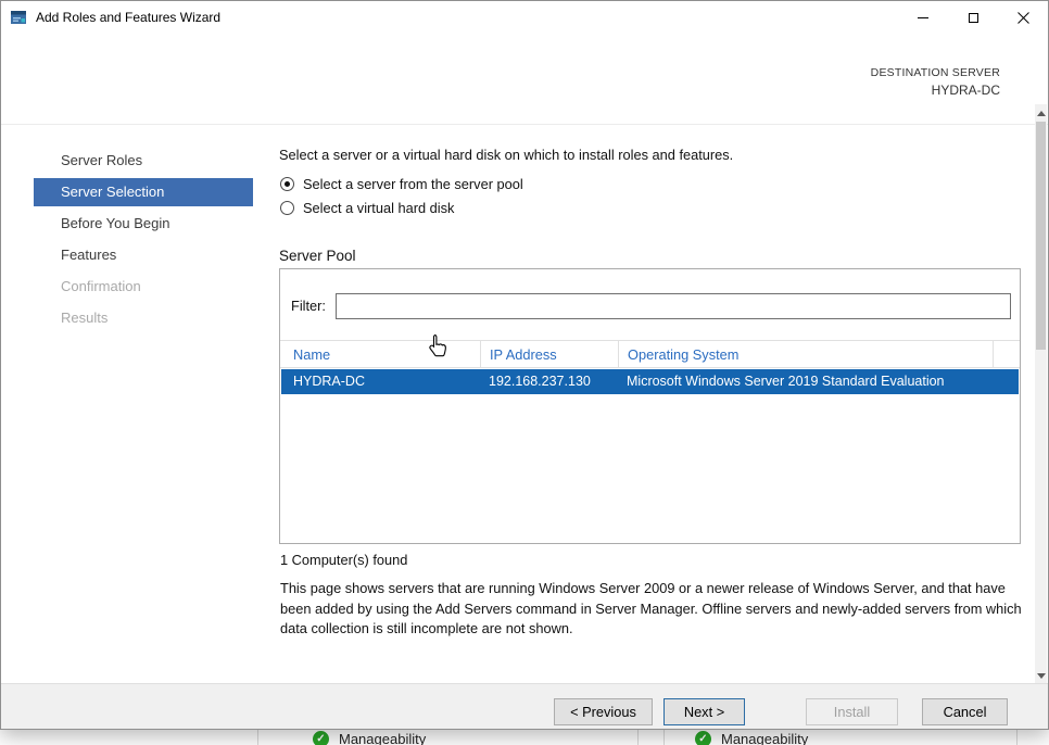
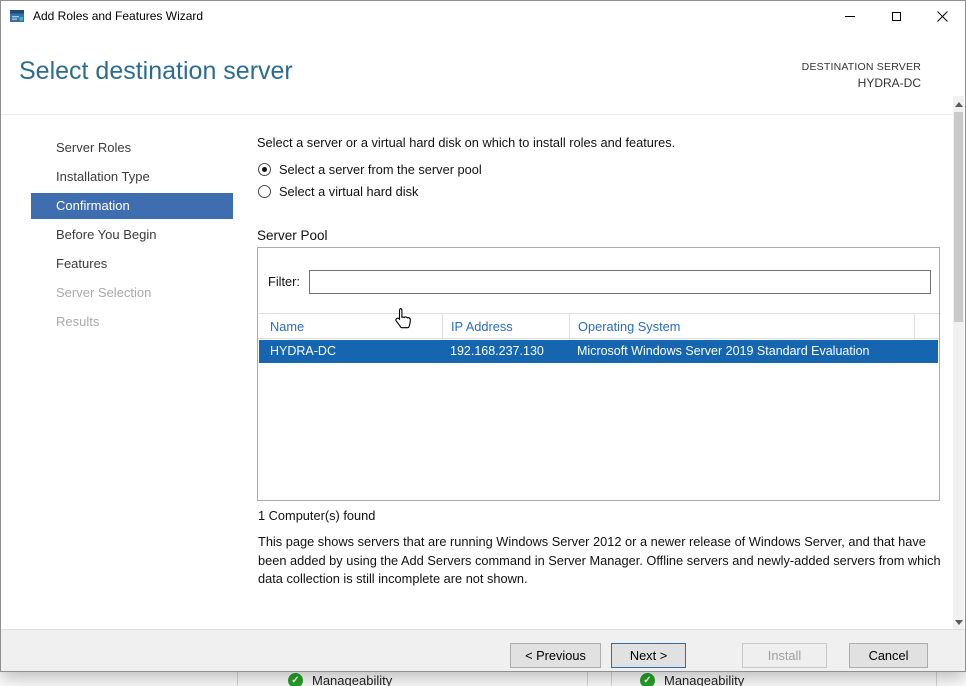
  ✓
  Manageability
  ✓
  Manageability
  Add Roles and Features Wizard
+ Select destination server
  DESTINATION SERVER
  HYDRA-DC
  Server Roles
+ Installation Type
- Server Selection
+ Confirmation
  Before You Begin
  Features
- Confirmation
+ Server Selection
  Results
  Select a server or a virtual hard disk on which to install roles and features.
  Select a server from the server pool
  Select a virtual hard disk
  Server Pool
  Filter:
  Name
  IP Address
  Operating System
  HYDRA-DC
  192.168.237.130
  Microsoft Windows Server 2019 Standard Evaluation
  1 Computer(s) found
- This page shows servers that are running Windows Server 2009 or a newer release of Windows Server, and that have been added by using the Add Servers command in Server Manager. Offline servers and newly-added servers from which data collection is still incomplete are not shown.
+ This page shows servers that are running Windows Server 2012 or a newer release of Windows Server, and that have been added by using the Add Servers command in Server Manager. Offline servers and newly-added servers from which data collection is still incomplete are not shown.
  < Previous
  Next >
  Install
  Cancel
